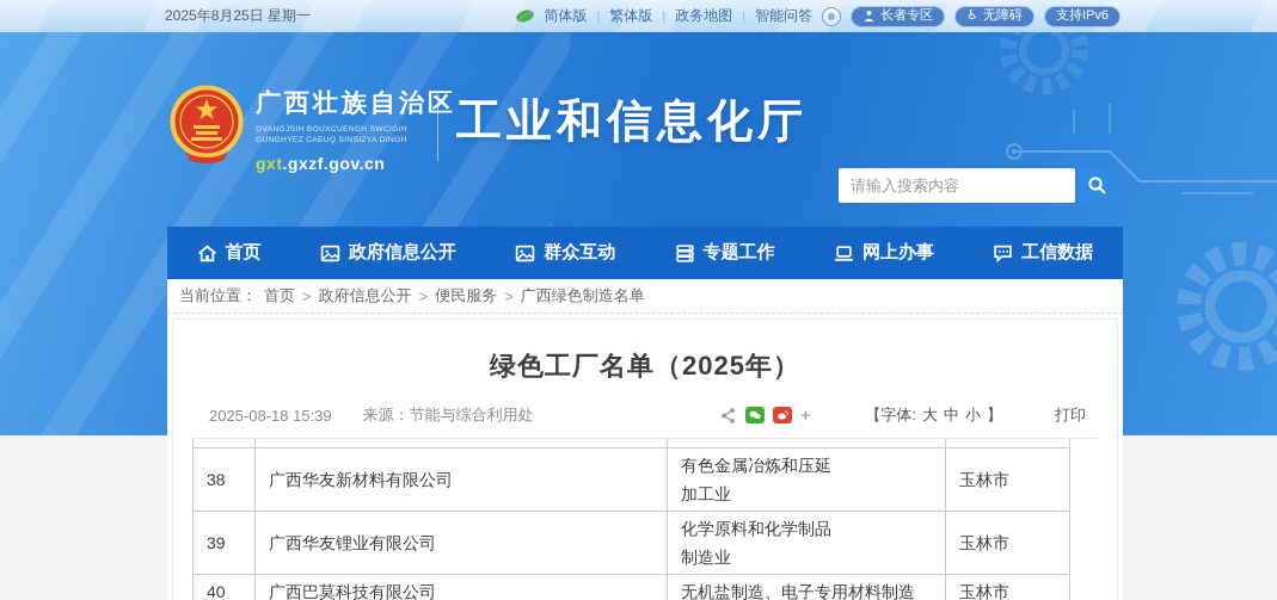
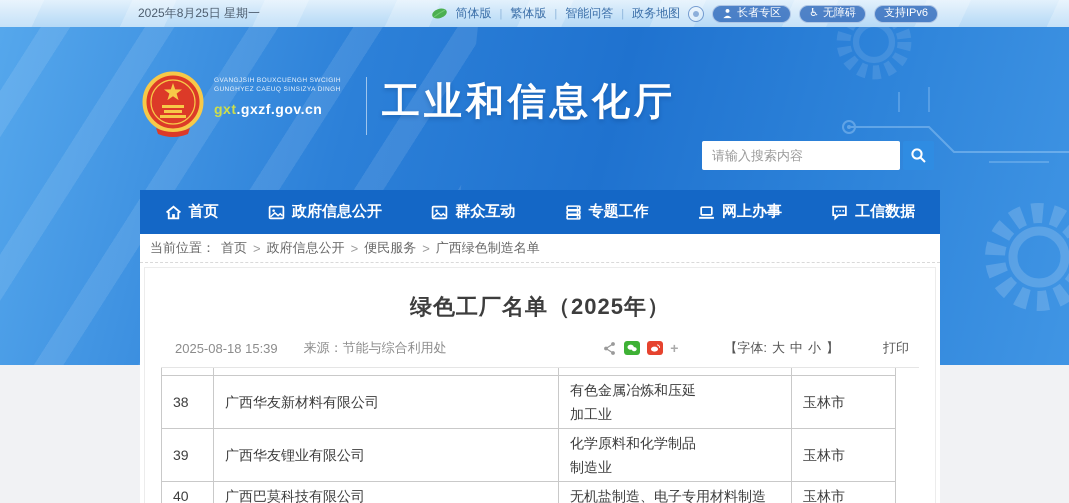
  2025年8月25日 星期一
  简体版
  |
  繁体版
  |
- 政务地图
+ 智能问答
  |
- 智能问答
+ 政务地图
  长者专区
  ♿
  无障碍
  支持IPv6
- 广西壮族自治区
  gxt.gxzf.gov.cn
  工业和信息化厅
  请输入搜索内容
  首页
  政府信息公开
  群众互动
  专题工作
  网上办事
  工信数据
  当前位置：
  首页
  >
  政府信息公开
  >
  便民服务
  >
  广西绿色制造名单
  绿色工厂名单（2025年）
  2025-08-18 15:39
  来源：节能与综合利用处
  +
  【字体:
  大
  中
  小
  】
  打印
  38	广西华友新材料有限公司	有色金属冶炼和压延 加工业	玉林市
  39	广西华友锂业有限公司	化学原料和化学制品 制造业	玉林市
  40	广西巴莫科技有限公司	无机盐制造、电子专用材料制造	玉林市
